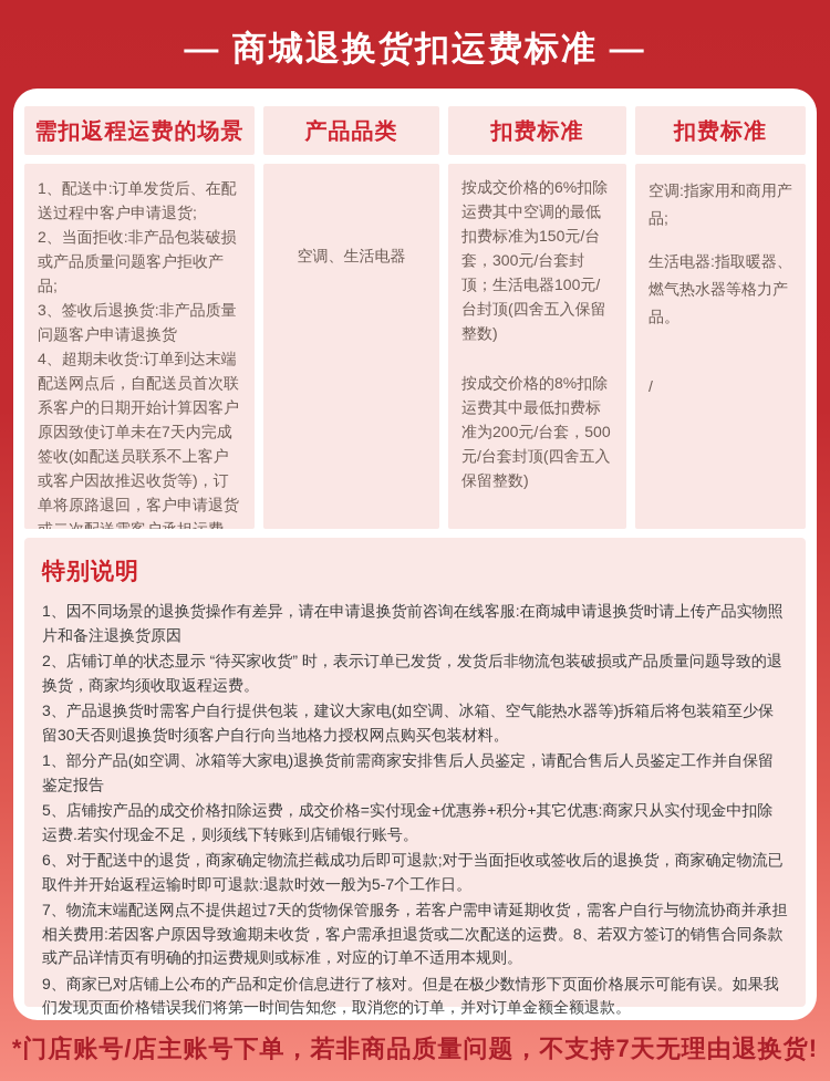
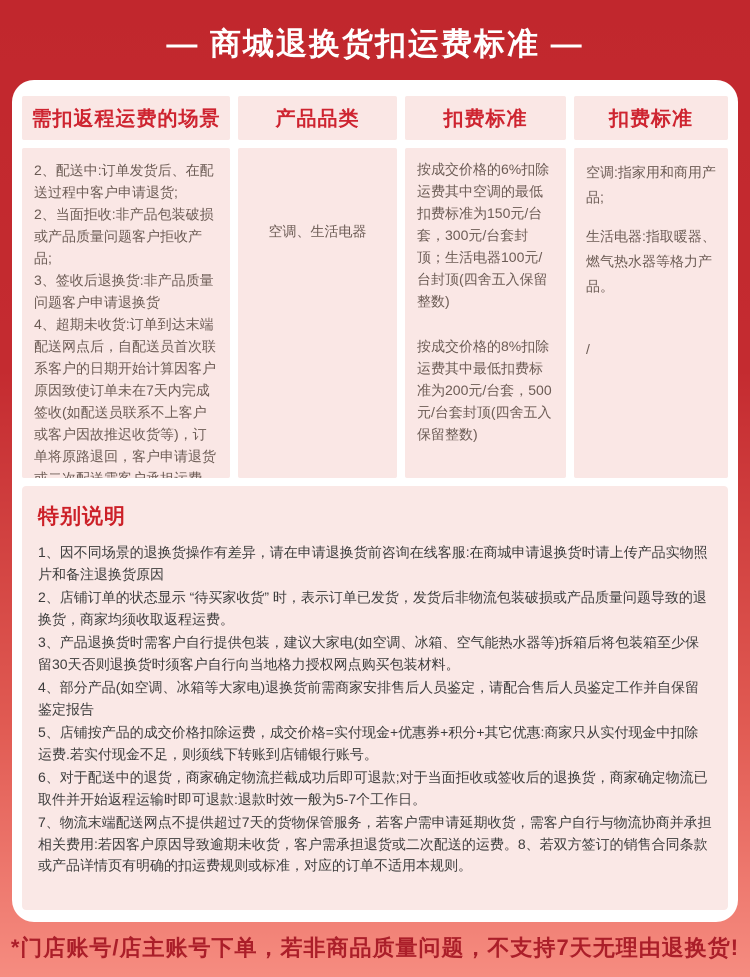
  — 商城退换货扣运费标准 —
  需扣返程运费的场景
  产品品类
  扣费标准
  扣费标准
- 1、配送中:订单发货后、在配送过程中客户申请退货;
+ 2、配送中:订单发货后、在配送过程中客户申请退货;
  2、当面拒收:非产品包装破损或产品质量问题客户拒收产品;
  3、签收后退换货:非产品质量问题客户申请退换货
  4、超期未收货:订单到达末端配送网点后，自配送员首次联系客户的日期开始计算因客户原因致使订单未在7天内完成签收(如配送员联系不上客户或客户因故推迟收货等)，订单将原路退回，客户申请退货
  空调、生活电器
  按成交价格的6%扣除运费其中空调的最低扣费标准为150元/台套，300元/台套封顶；生活电器100元/台封顶(四舍五入保留整数)
  按成交价格的8%扣除运费其中最低扣费标准为200元/台套，500元/台套封顶(四舍五入保留整数)
  空调:指家用和商用产品;
  生活电器:指取暖器、燃气热水器等格力产品。
  /
  特别说明
  1、因不同场景的退换货操作有差异，请在申请退换货前咨询在线客服:在商城申请退换货时请上传产品实物照片和备注退换货原因
  2、店铺订单的状态显示 “待买家收货” 时，表示订单已发货，发货后非物流包装破损或产品质量问题导致的退换货，商家均须收取返程运费。
  3、产品退换货时需客户自行提供包装，建议大家电(如空调、冰箱、空气能热水器等)拆箱后将包装箱至少保留30天否则退换货时须客户自行向当地格力授权网点购买包装材料。
- 1、部分产品(如空调、冰箱等大家电)退换货前需商家安排售后人员鉴定，请配合售后人员鉴定工作并自保留鉴定报告
+ 4、部分产品(如空调、冰箱等大家电)退换货前需商家安排售后人员鉴定，请配合售后人员鉴定工作并自保留鉴定报告
  5、店铺按产品的成交价格扣除运费，成交价格=实付现金+优惠券+积分+其它优惠:商家只从实付现金中扣除运费.若实付现金不足，则须线下转账到店铺银行账号。
  6、对于配送中的退货，商家确定物流拦截成功后即可退款;对于当面拒收或签收后的退换货，商家确定物流已取件并开始返程运输时即可退款:退款时效一般为5-7个工作日。
  7、物流末端配送网点不提供超过7天的货物保管服务，若客户需申请延期收货，需客户自行与物流协商并承担相关费用:若因客户原因导致逾期未收货，客户需承担退货或二次配送的运费。8、若双方签订的销售合同条款或产品详情页有明确的扣运费规则或标准，对应的订单不适用本规则。
- 9、商家已对店铺上公布的产品和定价信息进行了核对。但是在极少数情形下页面价格展示可能有误。如果我们发现页面价格错误我们将第一时间告知您，取消您的订单，并对订单金额全额退款。
  *门店账号/店主账号下单，若非商品质量问题，不支持7天无理由退换货!
